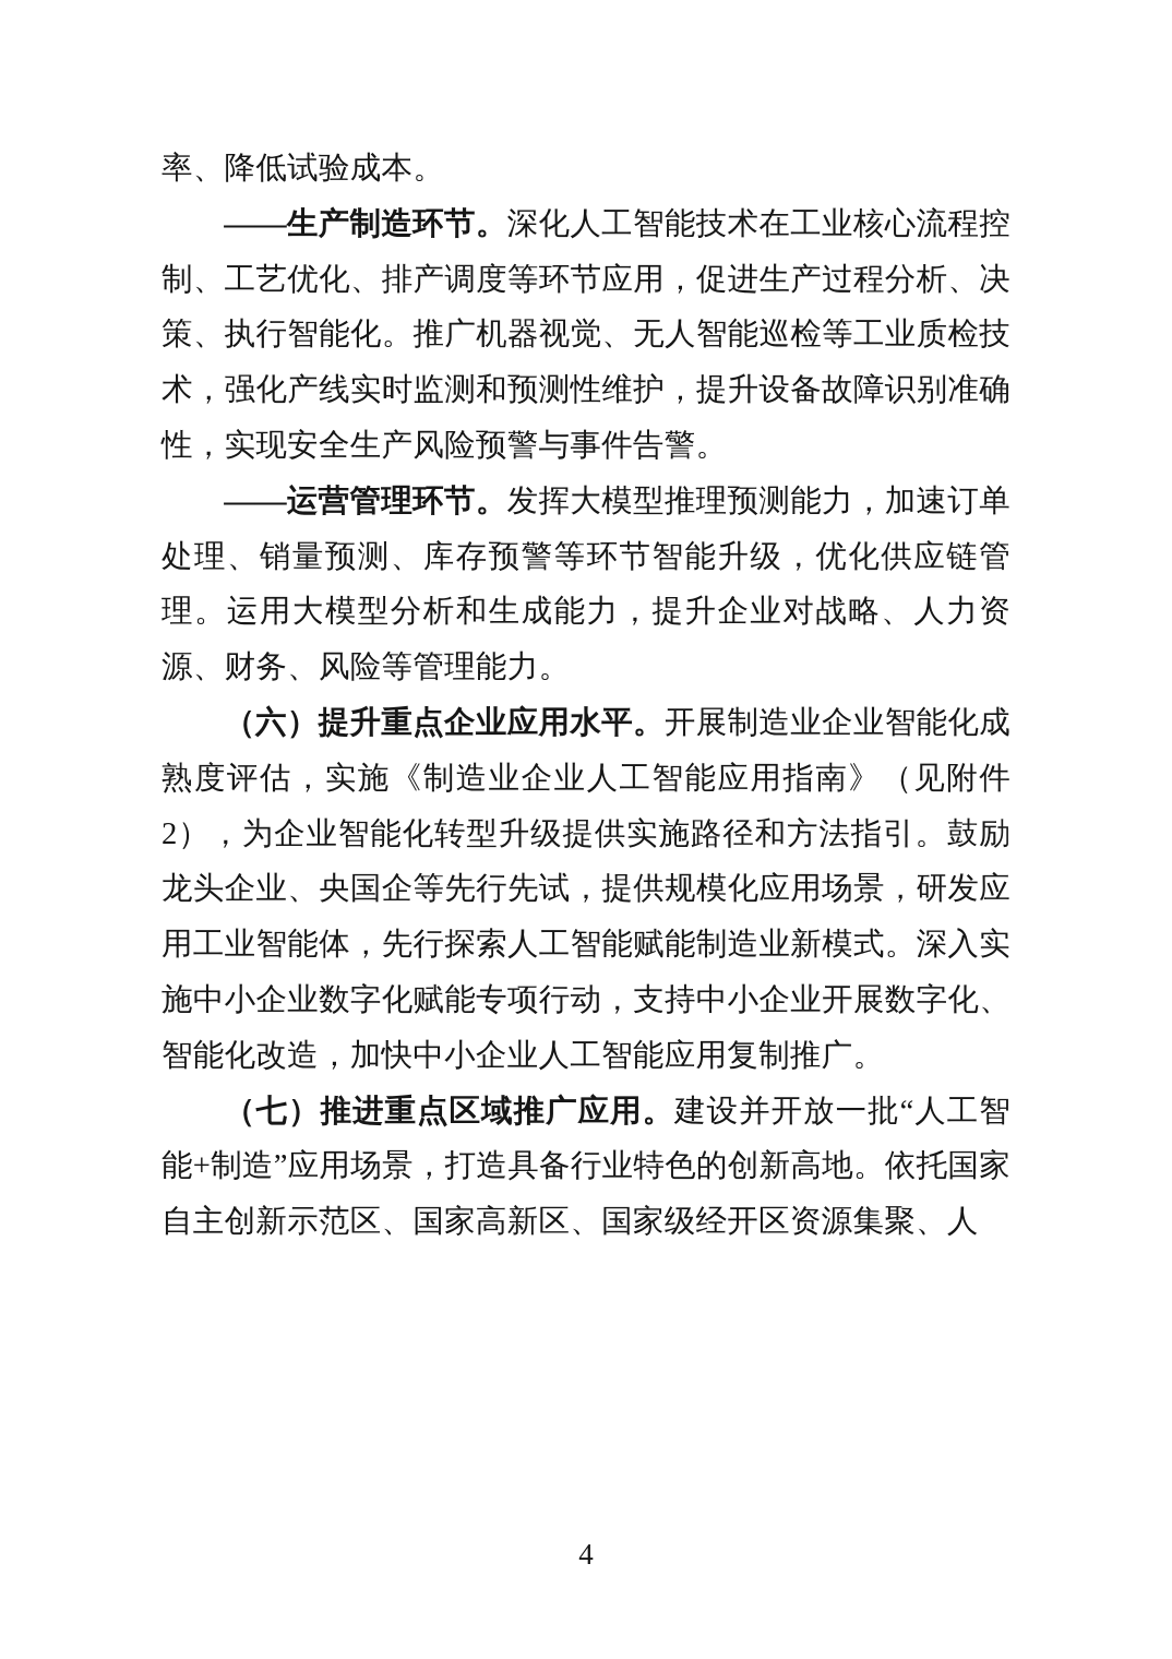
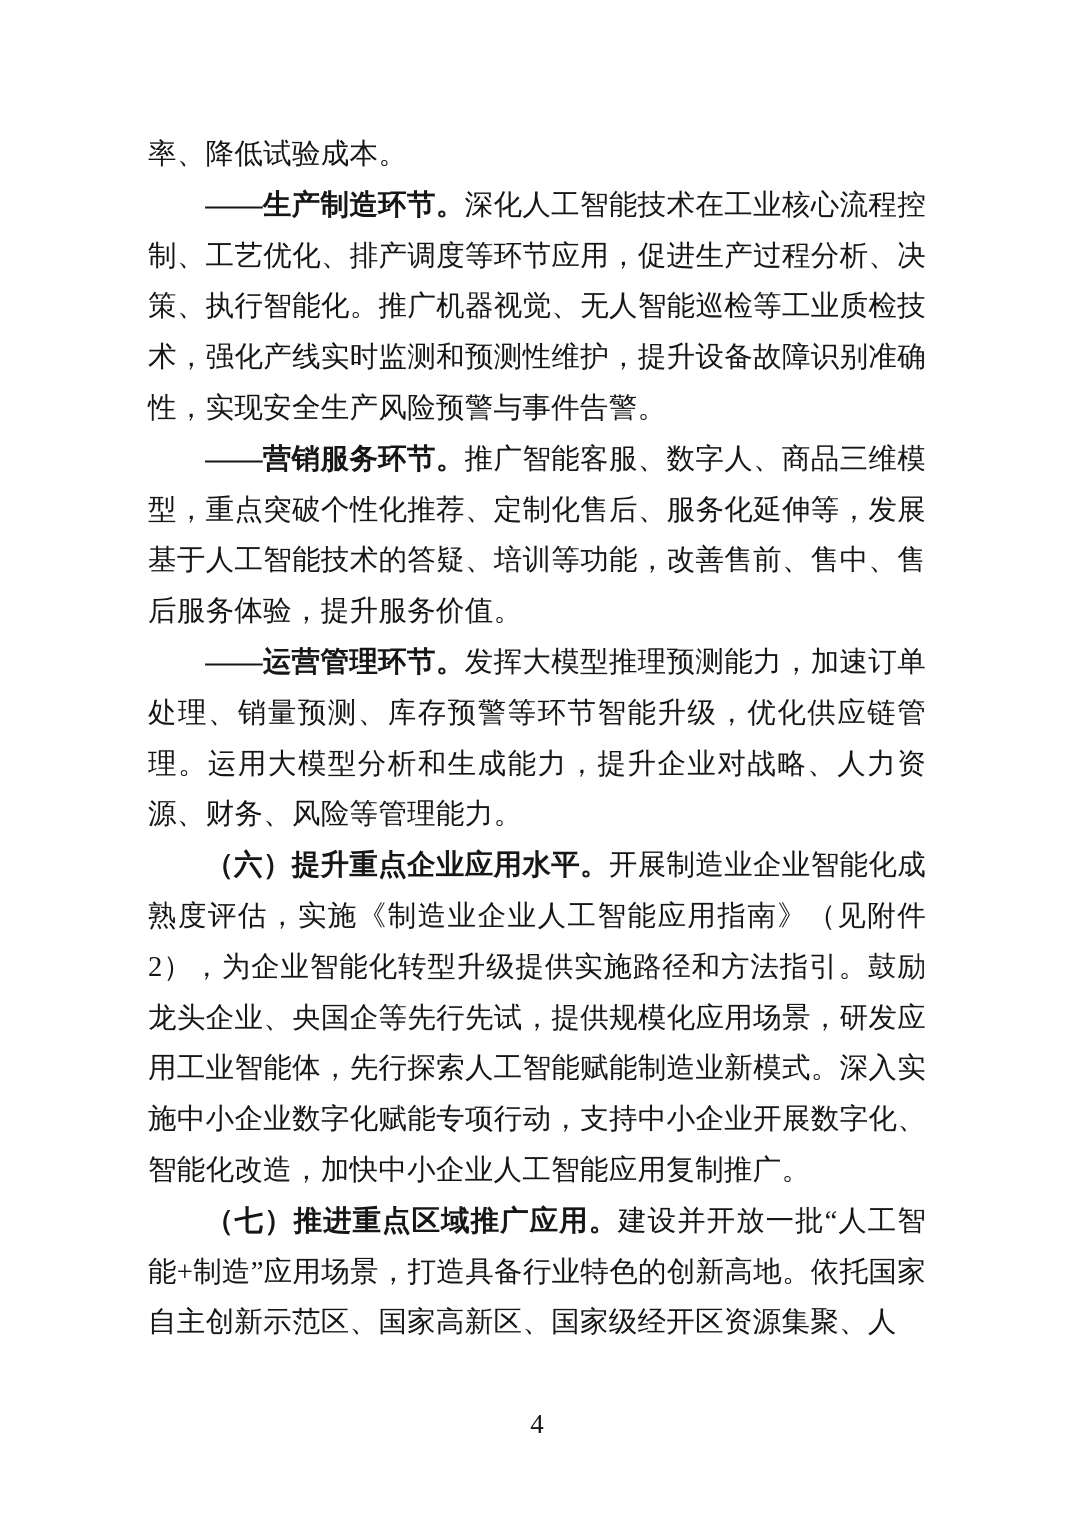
  率、降低试验成本。
  ——生产制造环节。深化人工智能技术在工业核心流程控制、工艺优化、排产调度等环节应用，促进生产过程分析、决策、执行智能化。推广机器视觉、无人智能巡检等工业质检技术，强化产线实时监测和预测性维护，提升设备故障识别准确性，实现安全生产风险预警与事件告警。
+ ——营销服务环节。推广智能客服、数字人、商品三维模型，重点突破个性化推荐、定制化售后、服务化延伸等，发展基于人工智能技术的答疑、培训等功能，改善售前、售中、售后服务体验，提升服务价值。
  ——运营管理环节。发挥大模型推理预测能力，加速订单处理、销量预测、库存预警等环节智能升级，优化供应链管理。运用大模型分析和生成能力，提升企业对战略、人力资源、财务、风险等管理能力。
  （六）提升重点企业应用水平。开展制造业企业智能化成熟度评估，实施《制造业企业人工智能应用指南》（见附件2），为企业智能化转型升级提供实施路径和方法指引。鼓励龙头企业、央国企等先行先试，提供规模化应用场景，研发应用工业智能体，先行探索人工智能赋能制造业新模式。深入实施中小企业数字化赋能专项行动，支持中小企业开展数字化、智能化改造，加快中小企业人工智能应用复制推广。
  （七）推进重点区域推广应用。建设并开放一批“人工智能+制造”应用场景，打造具备行业特色的创新高地。依托国家自主创新示范区、国家高新区、国家级经开区资源集聚、人
  4
